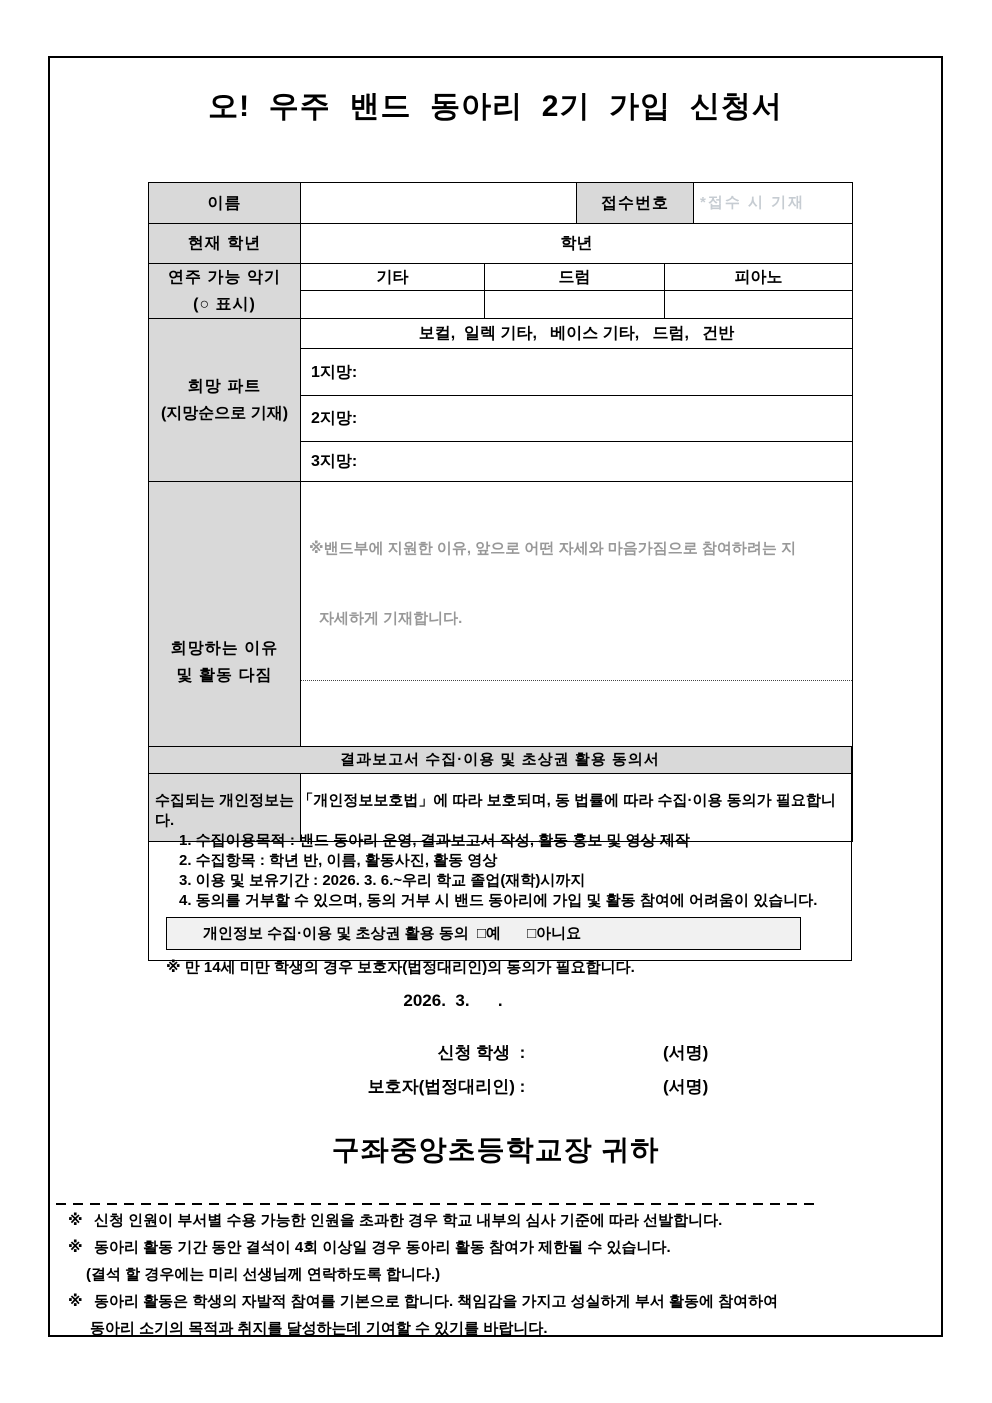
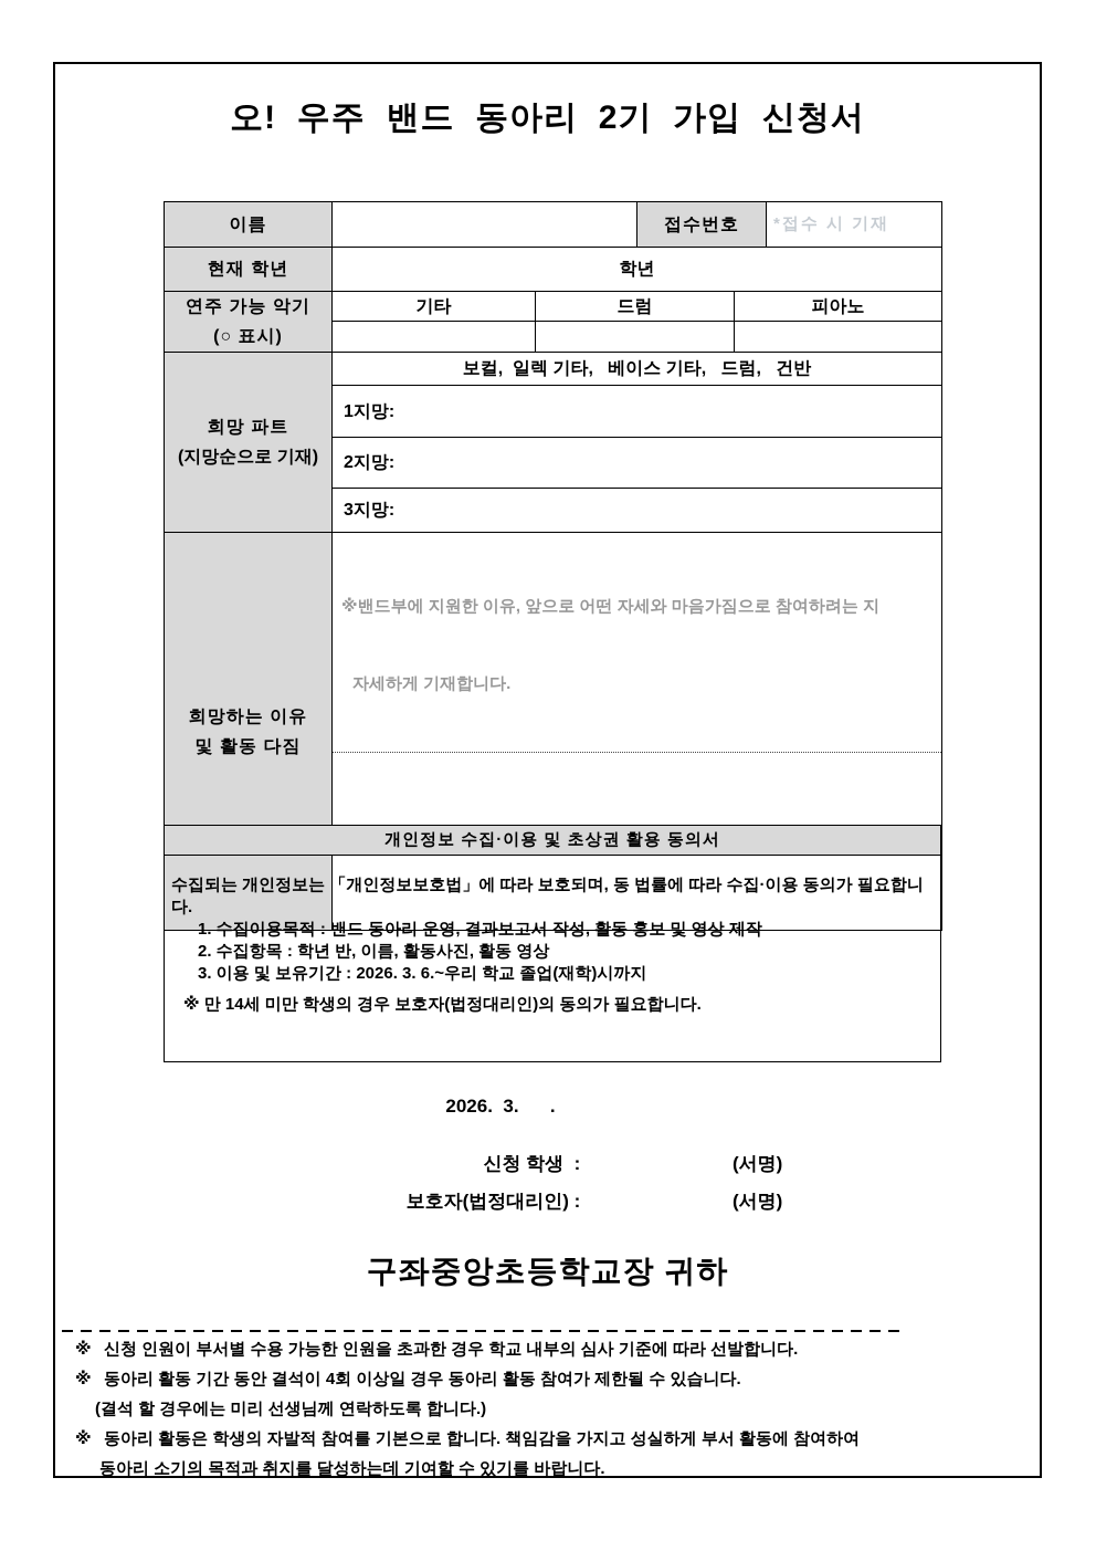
  오! 우주 밴드 동아리 2기 가입 신청서
  이름		접수번호	*접수 시 기재
  현재 학년	학년
  연주 가능 악기 (○ 표시)	기타	드럼	피아노
  희망 파트 (지망순으로 기재)	보컬, 일렉 기타, 베이스 기타, 드럼, 건반
  1지망:
  2지망:
  3지망:
  희망하는 이유 및 활동 다짐	※밴드부에 지원한 이유, 앞으로 어떤 자세와 마음가짐으로 참여하려는 지 자세하게 기재합니다.
- 결과보고서 수집·이용 및 초상권 활용 동의서
+ 개인정보 수집·이용 및 초상권 활용 동의서
  수집되는 개인정보는 「개인정보보호법」에 따라 보호되며, 동 법률에 따라 수집·이용 동의가 필요합니다.
  1. 수집이용목적 : 밴드 동아리 운영, 결과보고서 작성, 활동 홍보 및 영상 제작
  2. 수집항목 : 학년 반, 이름, 활동사진, 활동 영상
  3. 이용 및 보유기간 : 2026. 3. 6.~우리 학교 졸업(재학)시까지
- 4. 동의를 거부할 수 있으며, 동의 거부 시 밴드 동아리에 가입 및 활동 참여에 어려움이 있습니다.
- 개인정보 수집·이용 및 초상권 활용 동의
- □예
- □아니요
  ※ 만 14세 미만 학생의 경우 보호자(법정대리인)의 동의가 필요합니다.
  2026. 3. .
  신청 학생 :
  (서명)
  보호자(법정대리인) :
  (서명)
  구좌중앙초등학교장 귀하
  ※ 신청 인원이 부서별 수용 가능한 인원을 초과한 경우 학교 내부의 심사 기준에 따라 선발합니다.
  ※ 동아리 활동 기간 동안 결석이 4회 이상일 경우 동아리 활동 참여가 제한될 수 있습니다.
  (결석 할 경우에는 미리 선생님께 연락하도록 합니다.)
  ※ 동아리 활동은 학생의 자발적 참여를 기본으로 합니다. 책임감을 가지고 성실하게 부서 활동에 참여하여
  동아리 소기의 목적과 취지를 달성하는데 기여할 수 있기를 바랍니다.
